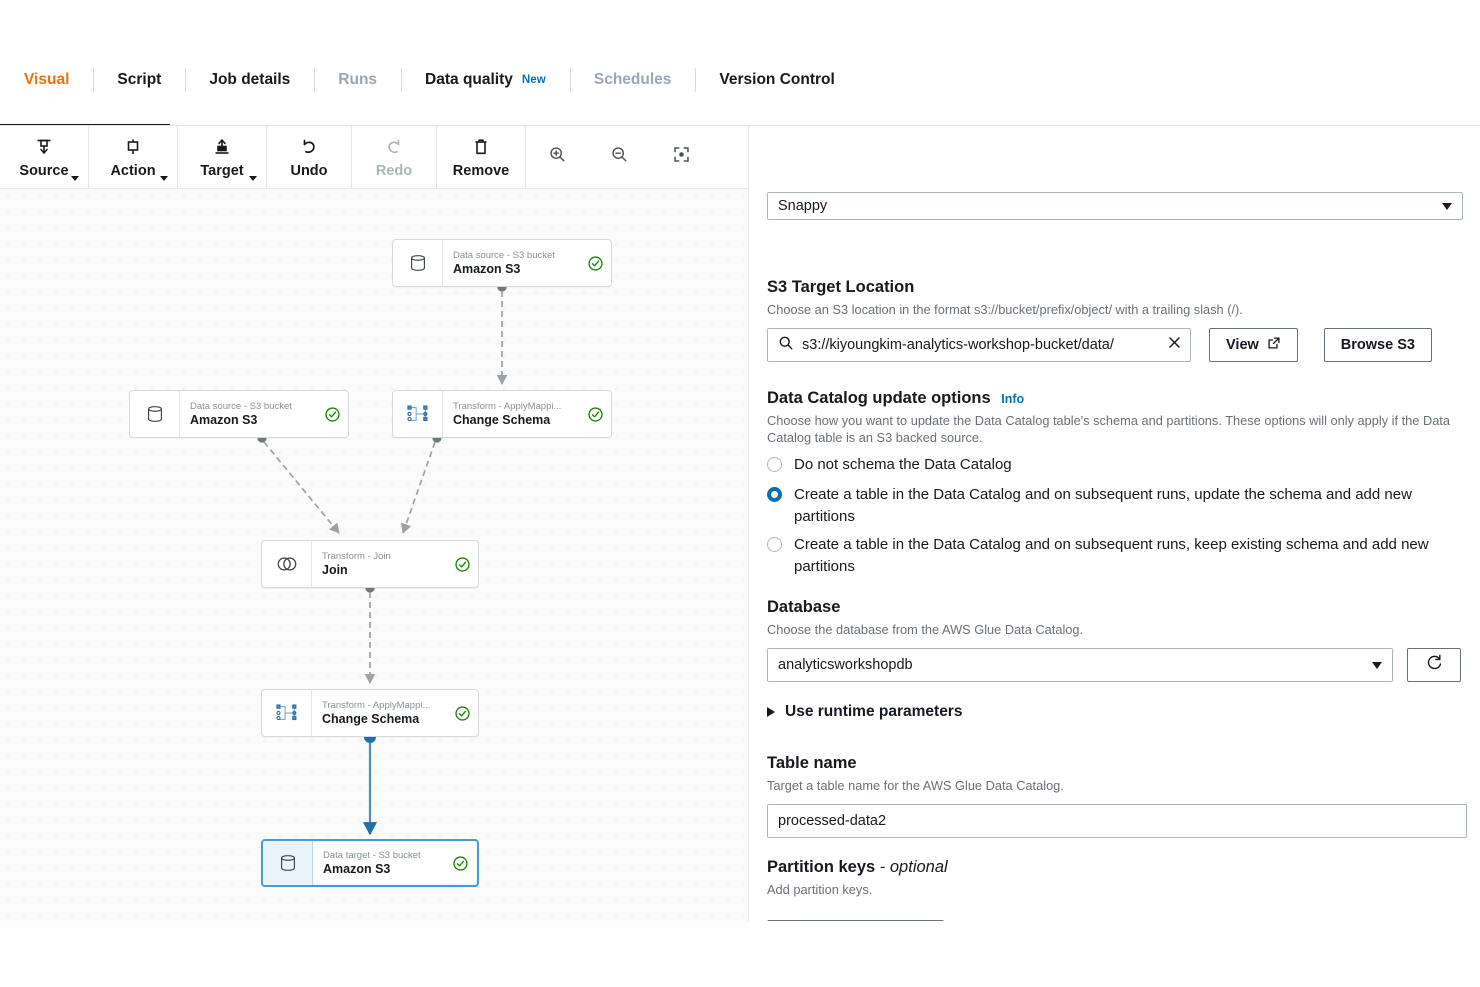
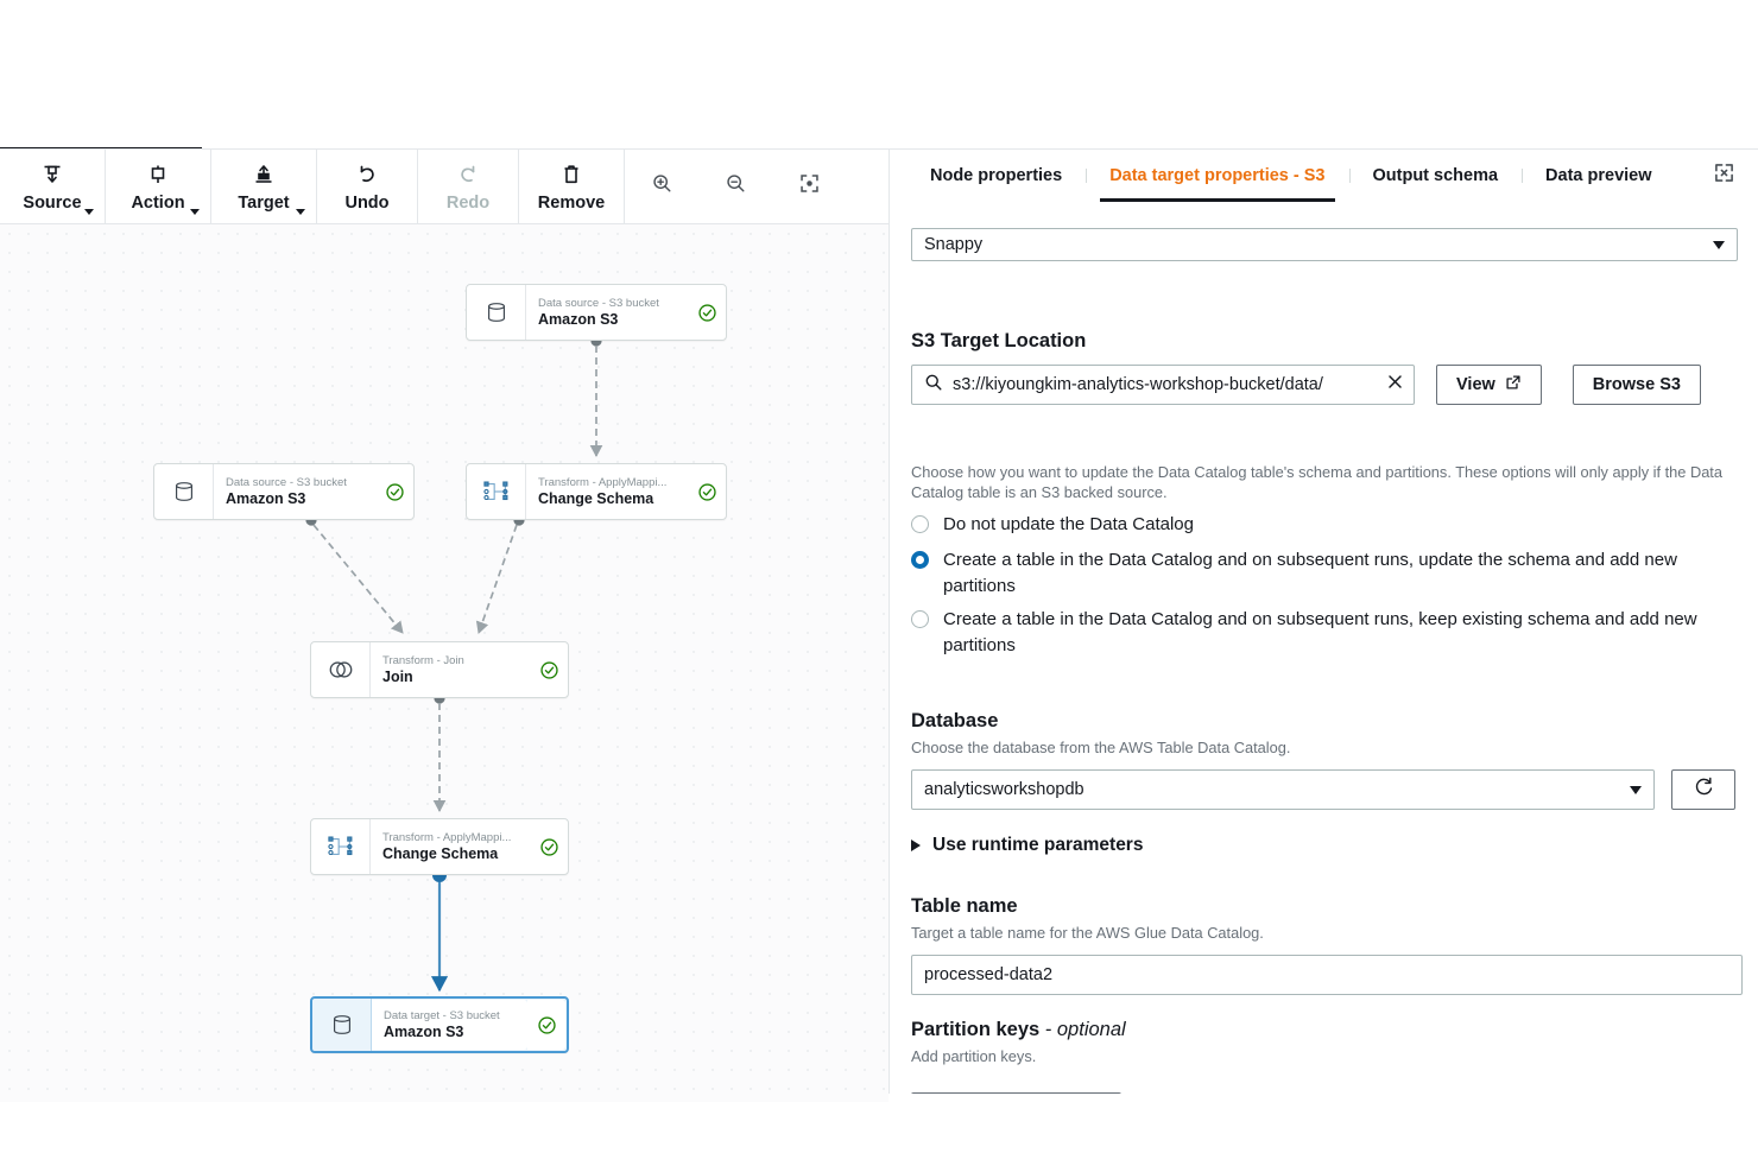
- Visual
- Script
- Job details
- Runs
- Data quality
- New
- Schedules
- Version Control
  Source
  Action
  Target
  Undo
  Redo
  Remove
  Data source - S3 bucket
  Amazon S3
  Data source - S3 bucket
  Amazon S3
  Transform - ApplyMappi...
  Change Schema
  Transform - Join
  Join
  Transform - ApplyMappi...
  Change Schema
  Data target - S3 bucket
  Amazon S3
+ Node properties
+ Data target properties - S3
+ Output schema
+ Data preview
  Snappy
  S3 Target Location
- Choose an S3 location in the format s3://bucket/prefix/object/ with a trailing slash (/).
  s3://kiyoungkim-analytics-workshop-bucket/data/
  View
  Browse S3
- Data Catalog update options Info
  Choose how you want to update the Data Catalog table's schema and partitions. These options will only apply if the Data Catalog table is an S3 backed source.
- Do not schema the Data Catalog
+ Do not update the Data Catalog
  Create a table in the Data Catalog and on subsequent runs, update the schema and add new partitions
  Create a table in the Data Catalog and on subsequent runs, keep existing schema and add new partitions
  Database
- Choose the database from the AWS Glue Data Catalog.
+ Choose the database from the AWS Table Data Catalog.
  analyticsworkshopdb
  Use runtime parameters
  Table name
  Target a table name for the AWS Glue Data Catalog.
  processed-data2
  Partition keys - optional
  Add partition keys.
